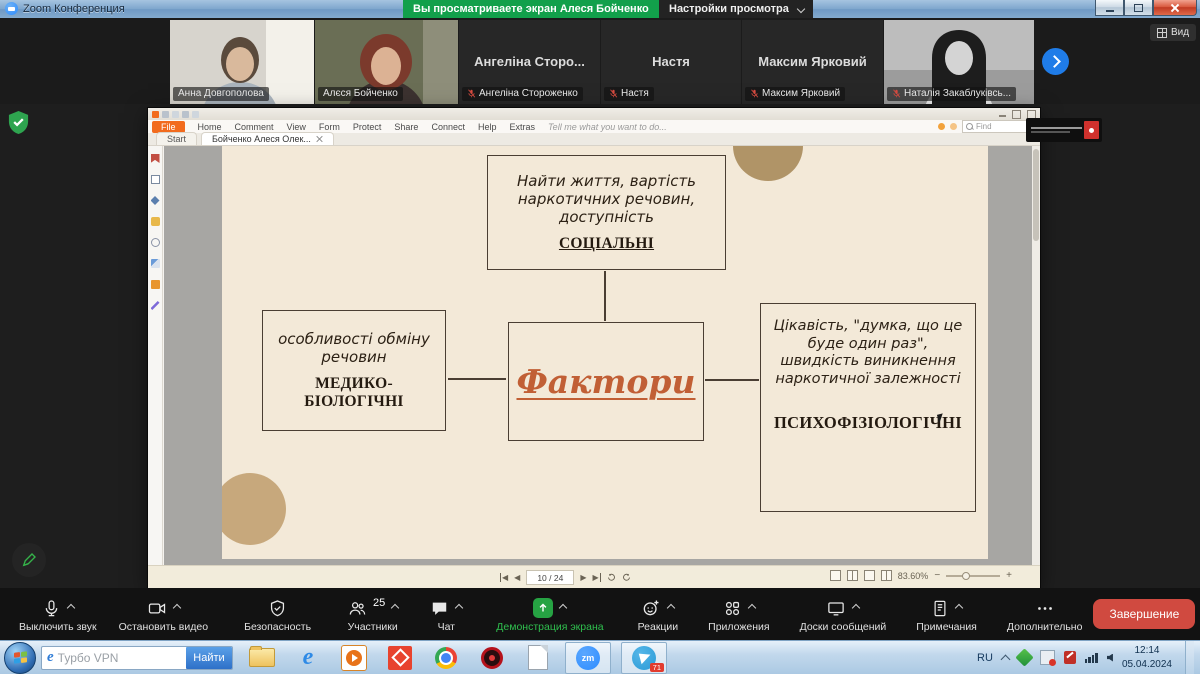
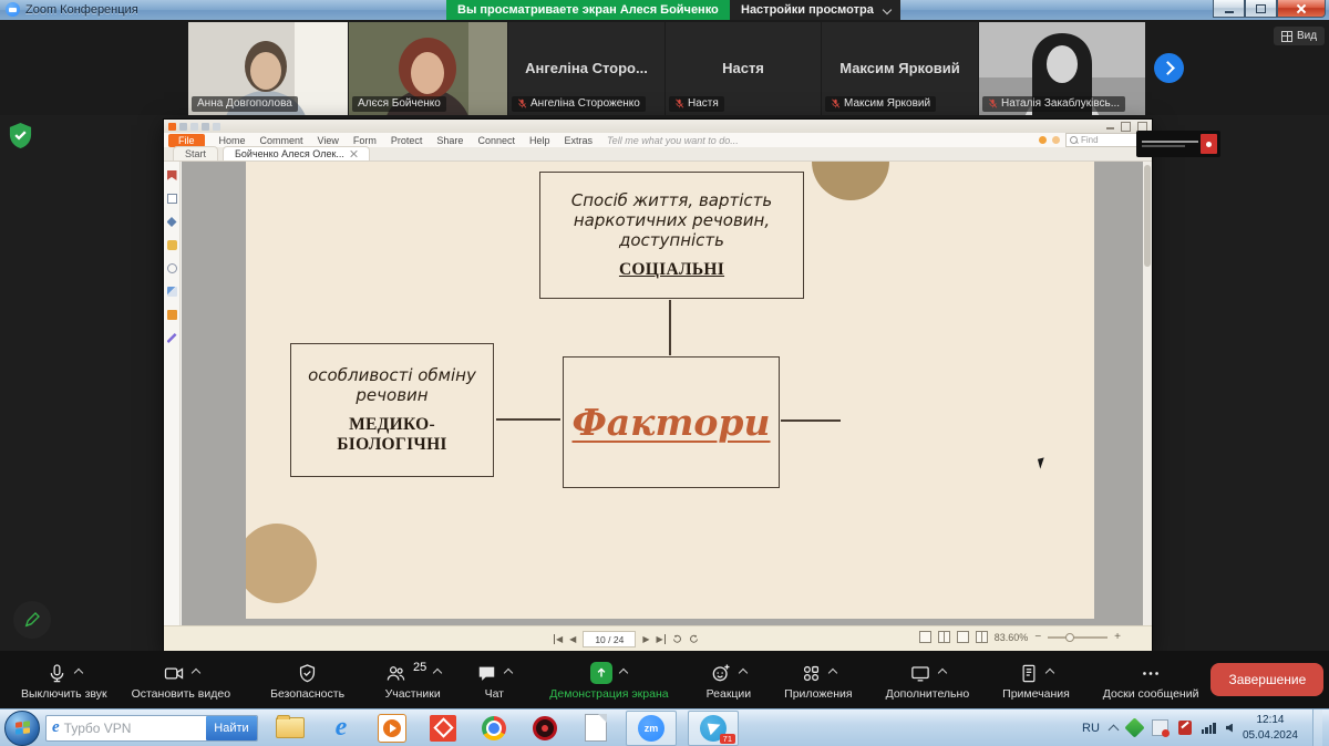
  Zoom Конференция
  Вы просматриваете экран Алеся Бойченко
  Настройки просмотра
  Анна Довгополова
  Алєся Бойченко
  Ангеліна Сторо...
  Ангеліна Стороженко
  Настя
  Настя
  Максим Ярковий
  Максим Ярковий
  Наталія Закаблуківсь...
  Вид
  File
  Home
  Comment
  View
  Form
  Protect
  Share
  Connect
  Help
  Extras
  Tell me what you want to do...
  Find
  Start
  Бойченко Алеся Олек...
- Найти життя, вартість наркотичних речовин, доступність
+ Спосіб життя, вартість наркотичних речовин, доступність
  СОЦІАЛЬНІ
  особливості обміну речовин
  МЕДИКО-БІОЛОГІЧНІ
  Фактори
- Цікавість, "думка, що це буде один раз", швидкість виникнення наркотичної залежності
- ПСИХОФІЗІОЛОГІЧНІ
  ◀
  ◀
  10 / 24
  ▶
  ▶
  83.60%
  −
  +
  Выключить звук
  Остановить видео
  Безопасность
  25
  Участники
  Чат
  Демонстрация экрана
  Реакции
  Приложения
- Доски сообщений
+ Дополнительно
  Примечания
- Дополнительно
+ Доски сообщений
  Завершение
  e
  Турбо VPN
  Найти
  e
  zm
  71
  RU
  12:14
  05.04.2024
